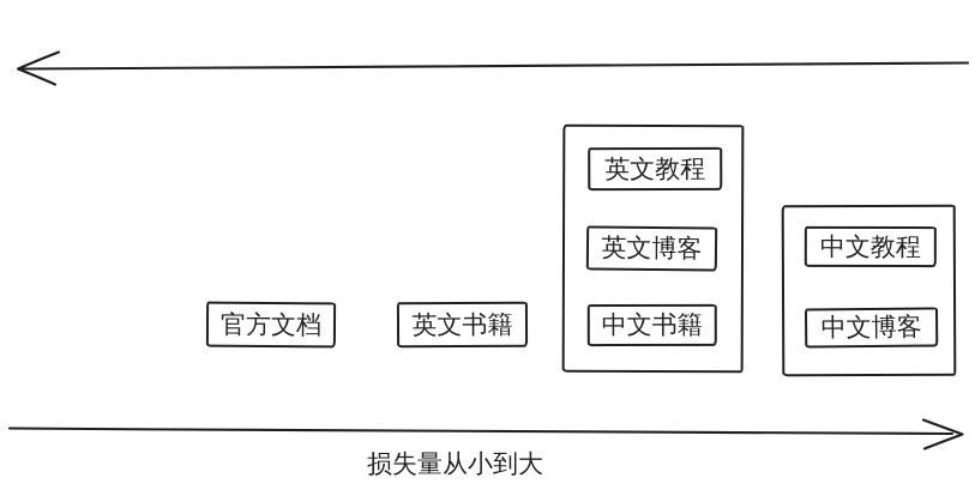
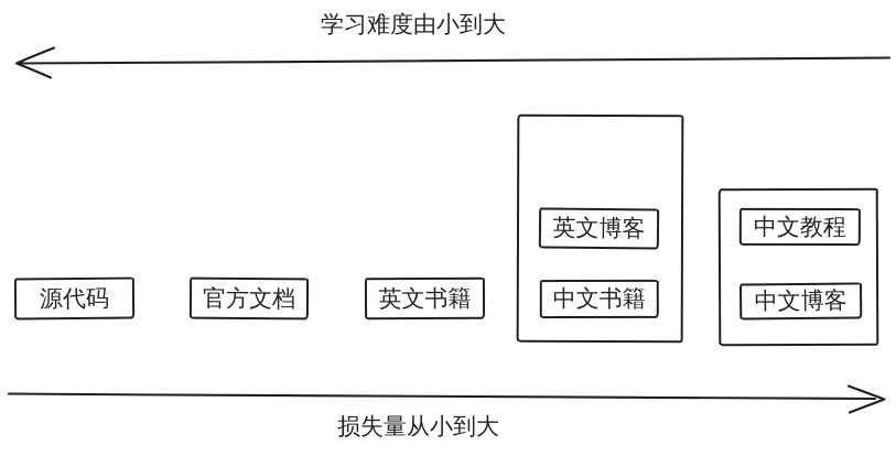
+ 学习难度由小到大
+ 源代码
  官方文档
  英文书籍
- 英文教程
  英文博客
  中文书籍
  中文教程
  中文博客
  损失量从小到大
